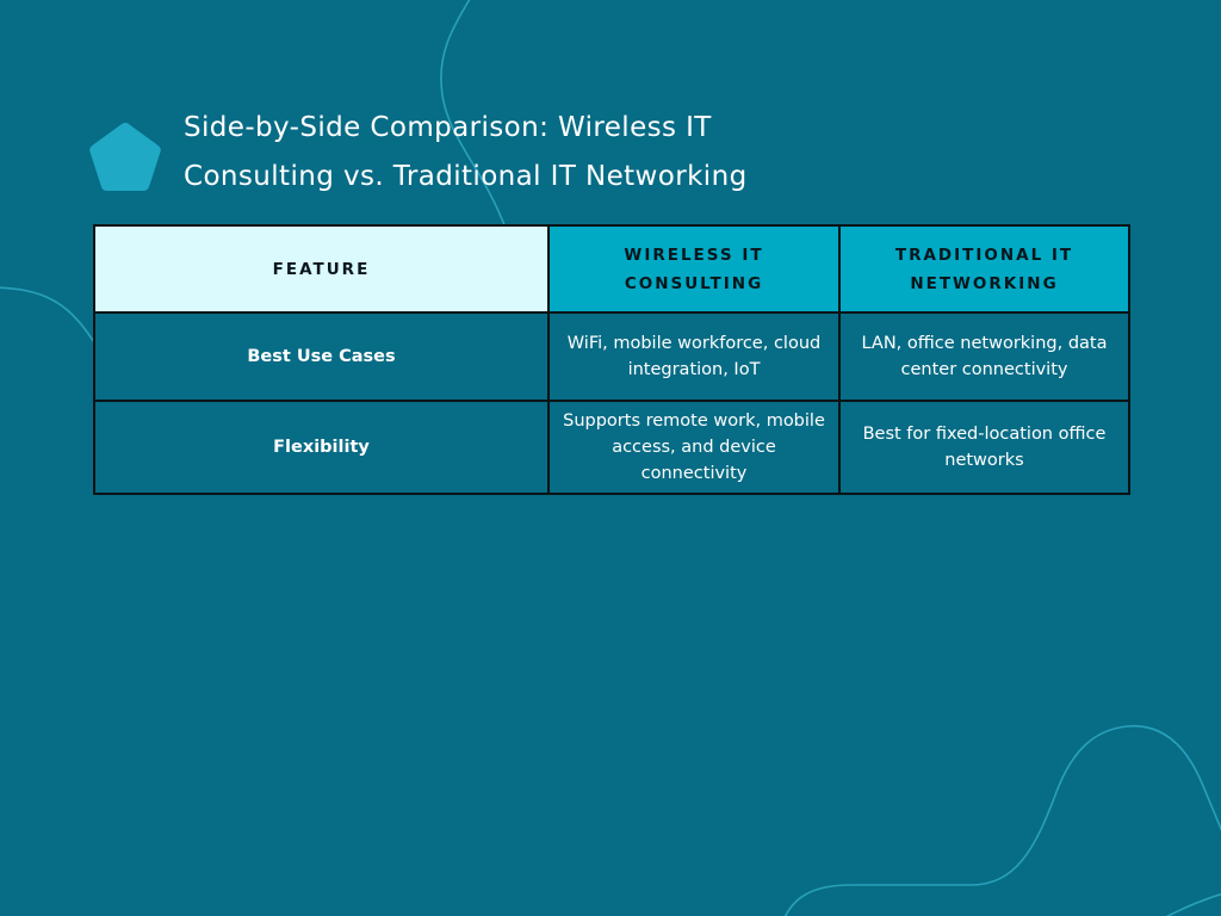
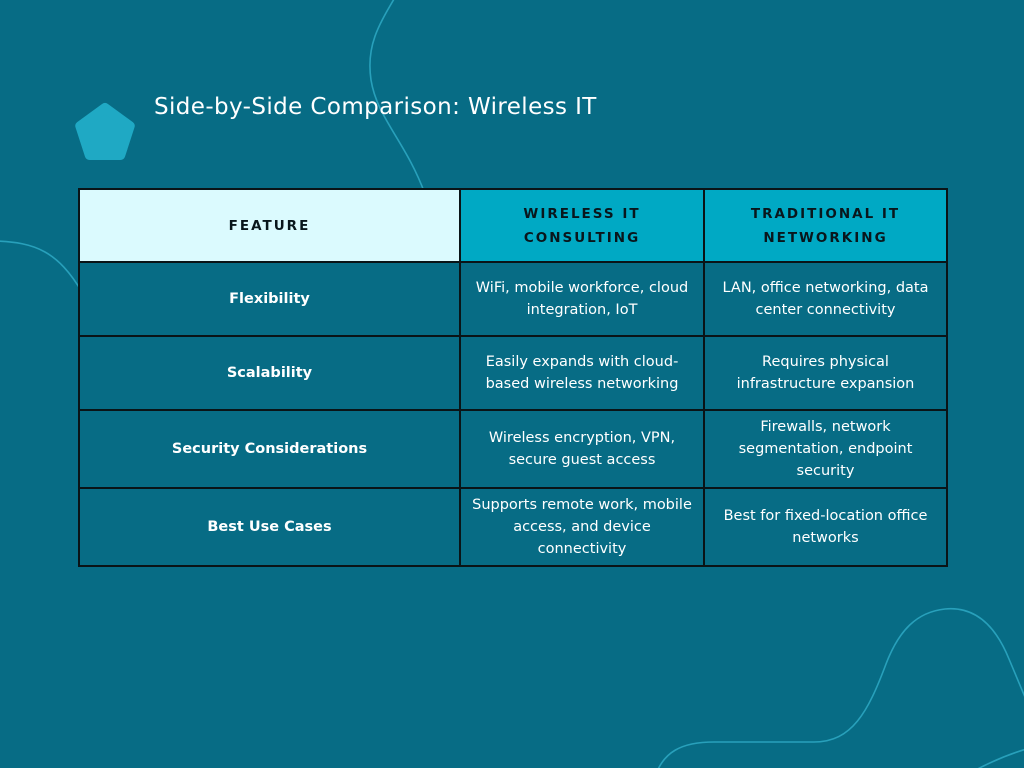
  Side-by-Side Comparison: Wireless IT
- Consulting vs. Traditional IT Networking
  FEATURE	WIRELESS IT CONSULTING	TRADITIONAL IT NETWORKING
- Best Use Cases	WiFi, mobile workforce, cloud integration, IoT	LAN, office networking, data center connectivity
+ Flexibility	WiFi, mobile workforce, cloud integration, IoT	LAN, office networking, data center connectivity
+ Scalability	Easily expands with cloud-based wireless networking	Requires physical infrastructure expansion
+ Security Considerations	Wireless encryption, VPN, secure guest access	Firewalls, network segmentation, endpoint security
- Flexibility	Supports remote work, mobile access, and device connectivity	Best for fixed-location office networks
+ Best Use Cases	Supports remote work, mobile access, and device connectivity	Best for fixed-location office networks
